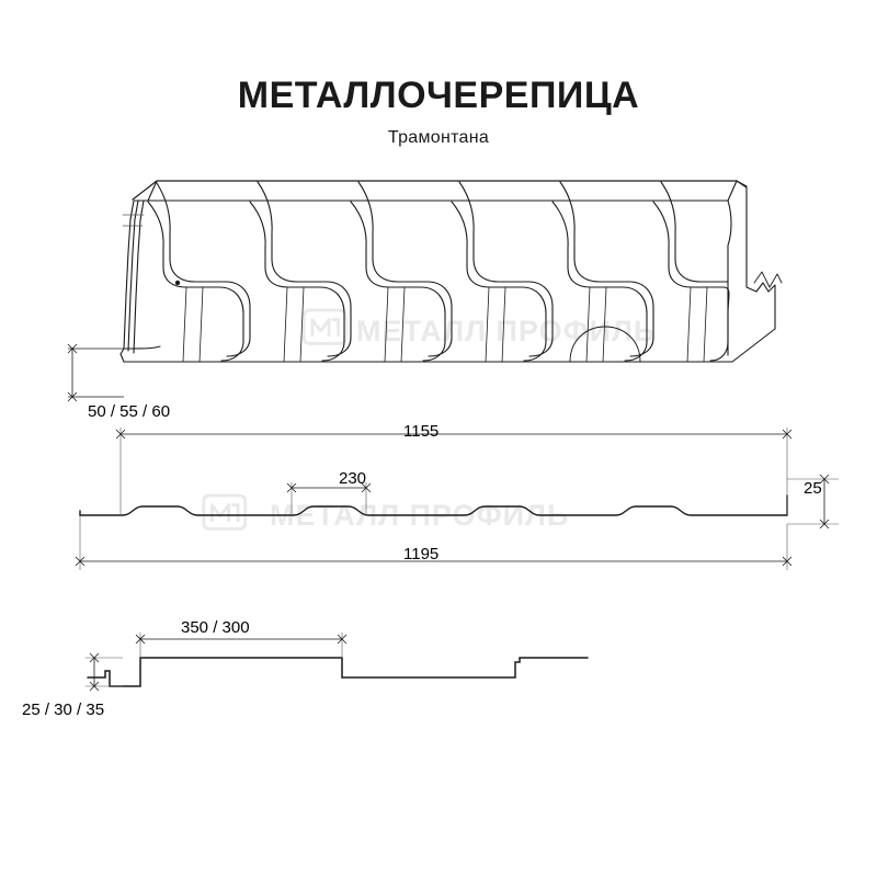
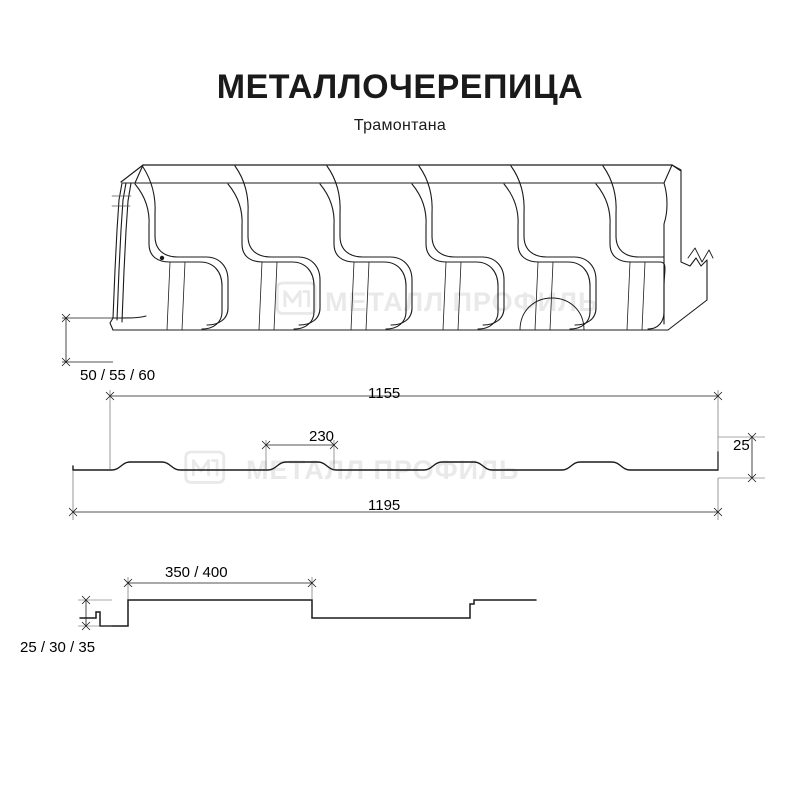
  МЕТАЛЛ ПРОФИЬ
  МЕТАЛЛОЧЕРЕПИЦА
  Трамонтана
  50 / 55 / 60
  1155
  230
  25
  1195
- 350 / 300
+ 350 / 400
  25 / 30 / 35
